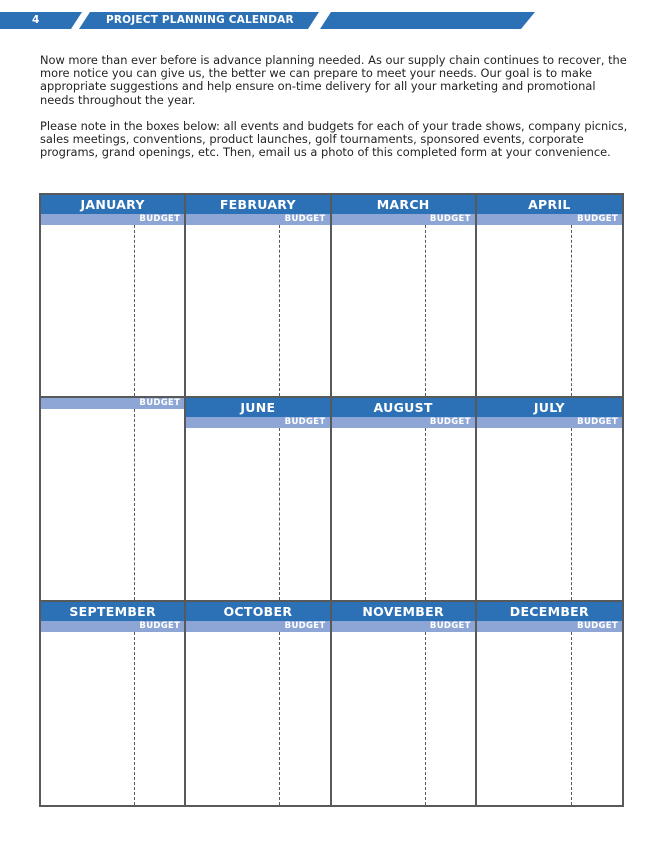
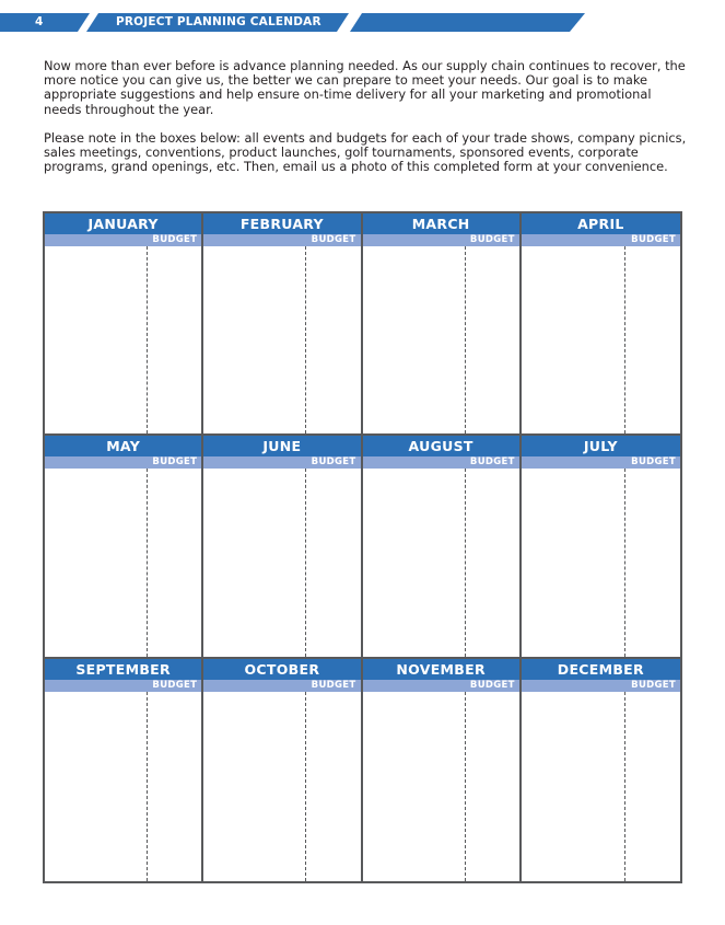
  4
  PROJECT PLANNING CALENDAR
  Now more than ever before is advance planning needed. As our supply chain continues to recover, the more notice you can give us, the better we can prepare to meet your needs. Our goal is to make appropriate suggestions and help ensure on-time delivery for all your marketing and promotional needs throughout the year.
  Please note in the boxes below: all events and budgets for each of your trade shows, company picnics, sales meetings, conventions, product launches, golf tournaments, sponsored events, corporate programs, grand openings, etc. Then, email us a photo of this completed form at your convenience.
  JANUARY
  BUDGET
  FEBRUARY
  BUDGET
  MARCH
  BUDGET
  APRIL
  BUDGET
+ MAY
  BUDGET
  JUNE
  BUDGET
  AUGUST
  BUDGET
  JULY
  BUDGET
  SEPTEMBER
  BUDGET
  OCTOBER
  BUDGET
  NOVEMBER
  BUDGET
  DECEMBER
  BUDGET
